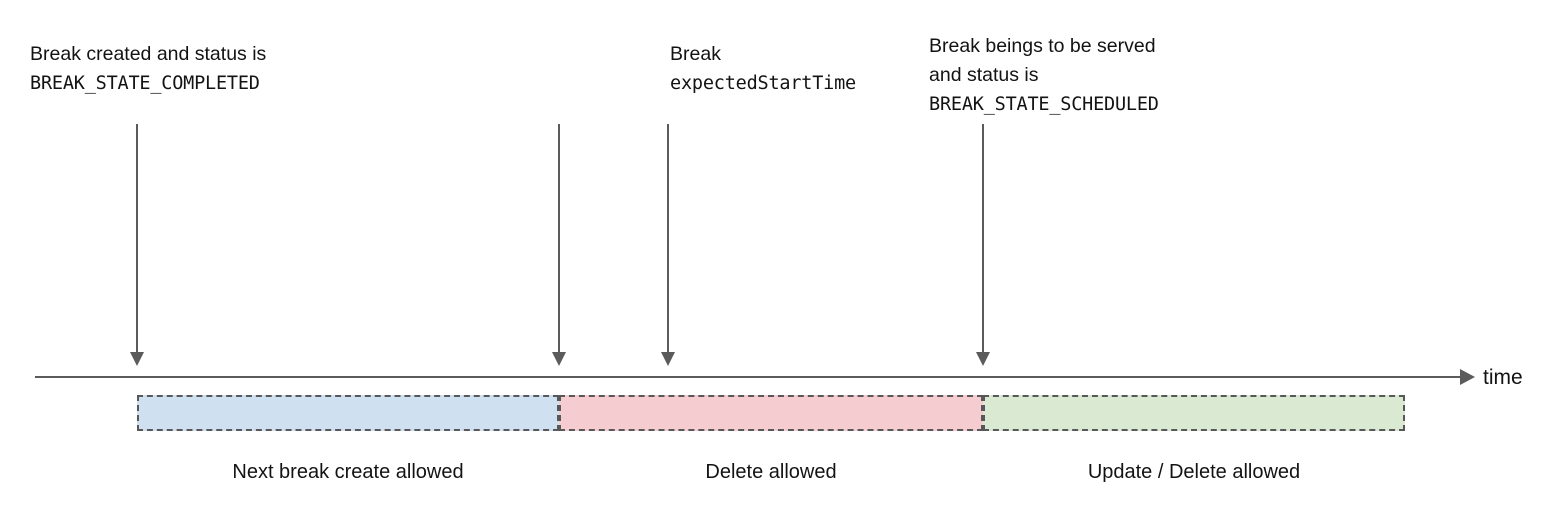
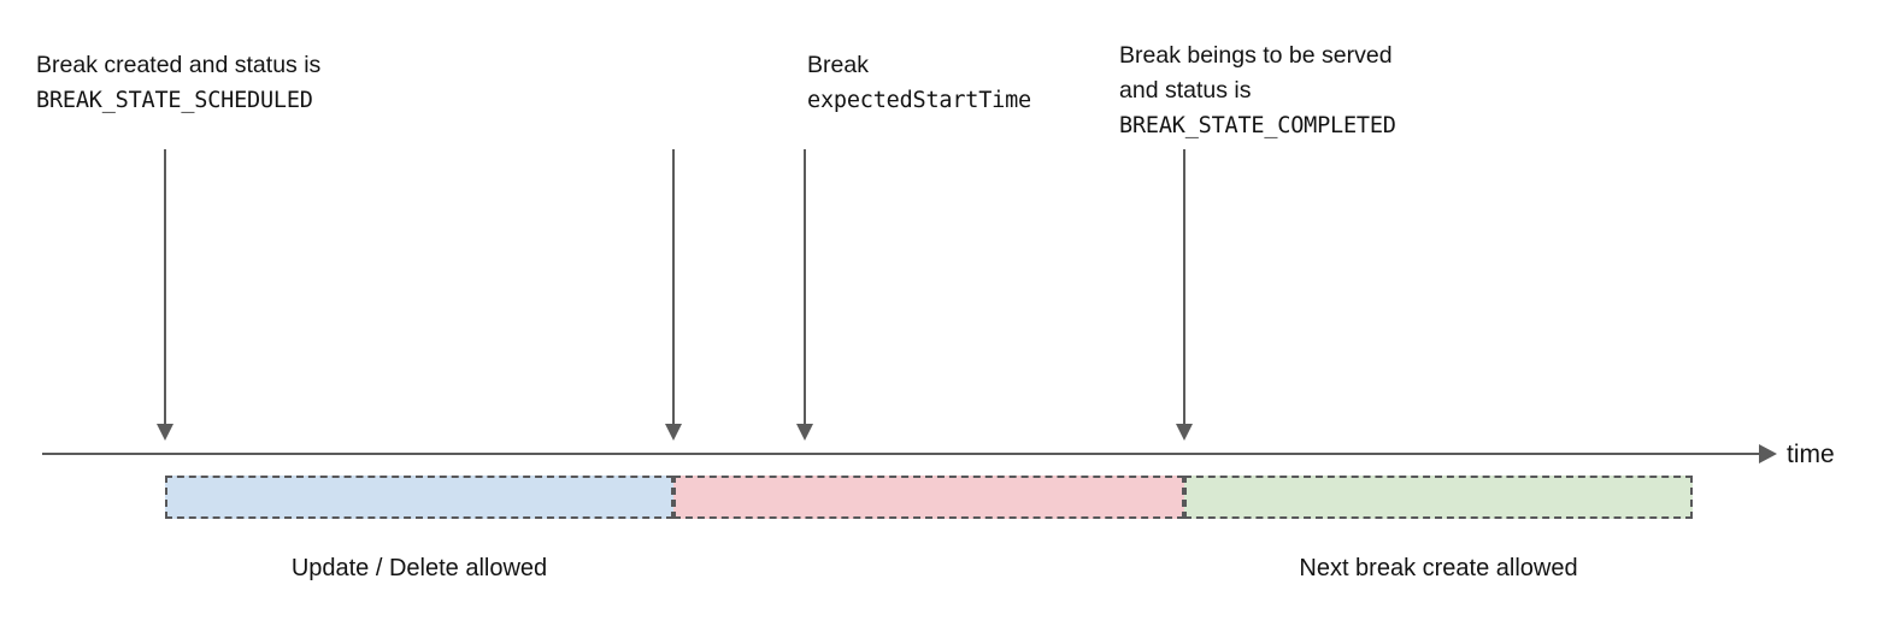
  Break created and status is
- BREAK_STATE_COMPLETED
+ BREAK_STATE_SCHEDULED
  Break
  expectedStartTime
  Break beings to be served
  and status is
- BREAK_STATE_SCHEDULED
+ BREAK_STATE_COMPLETED
  time
- Next break create allowed
+ Update / Delete allowed
- Delete allowed
- Update / Delete allowed
+ Next break create allowed
